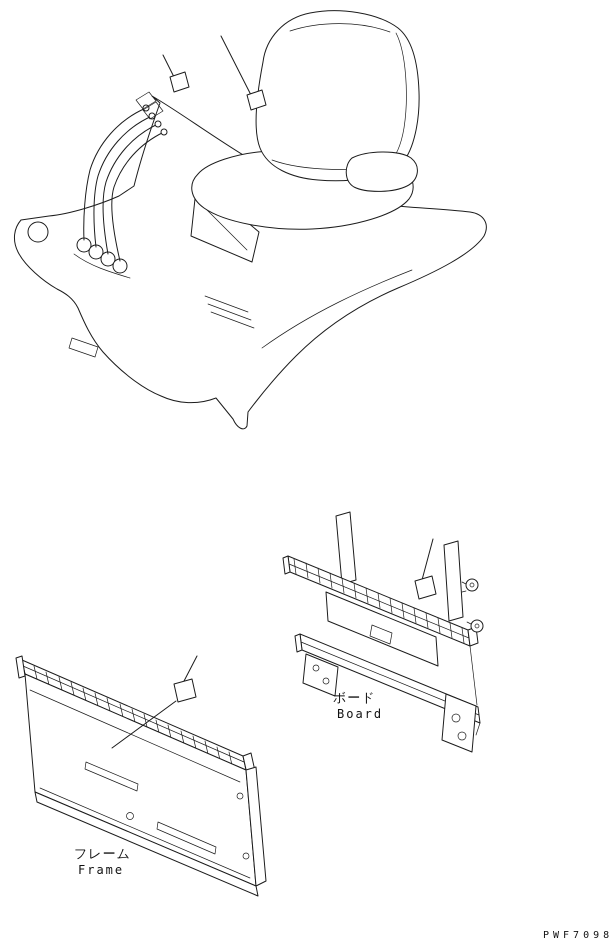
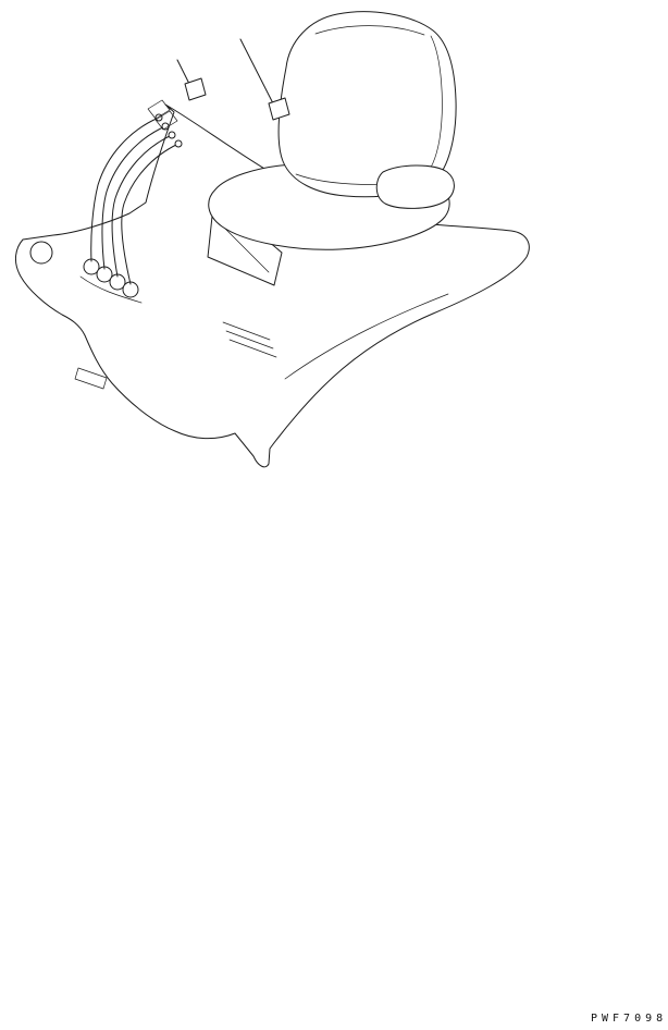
- ボード
- Board
- フレーム
- Frame
  PWF7098
